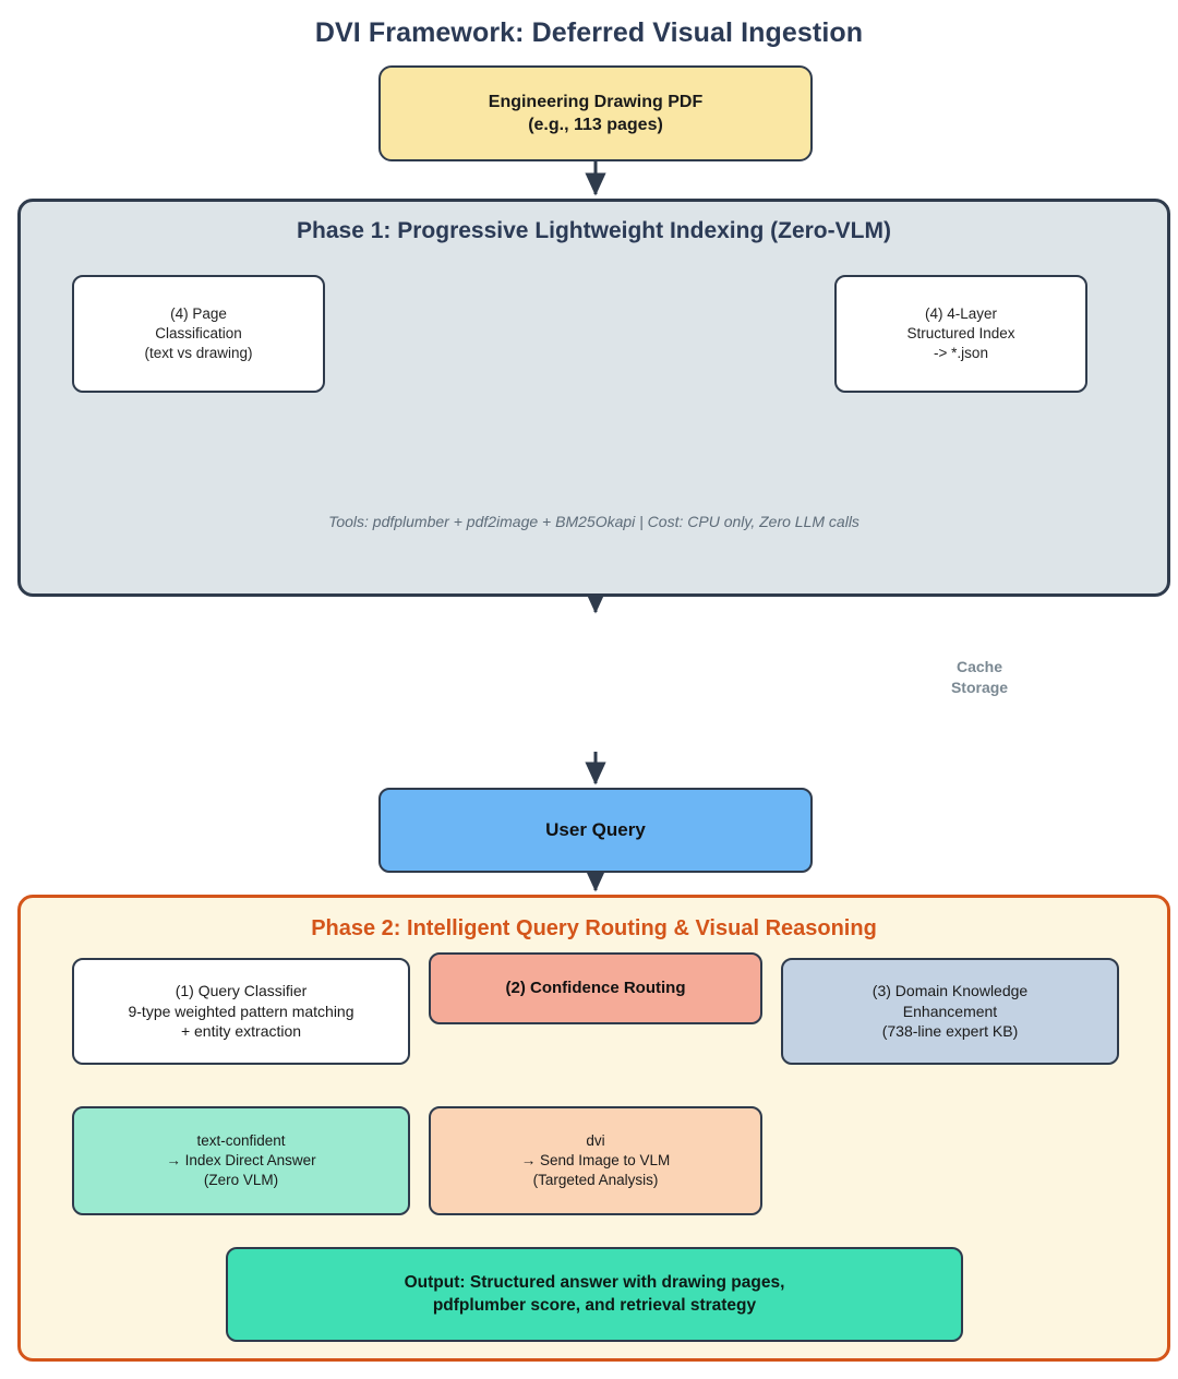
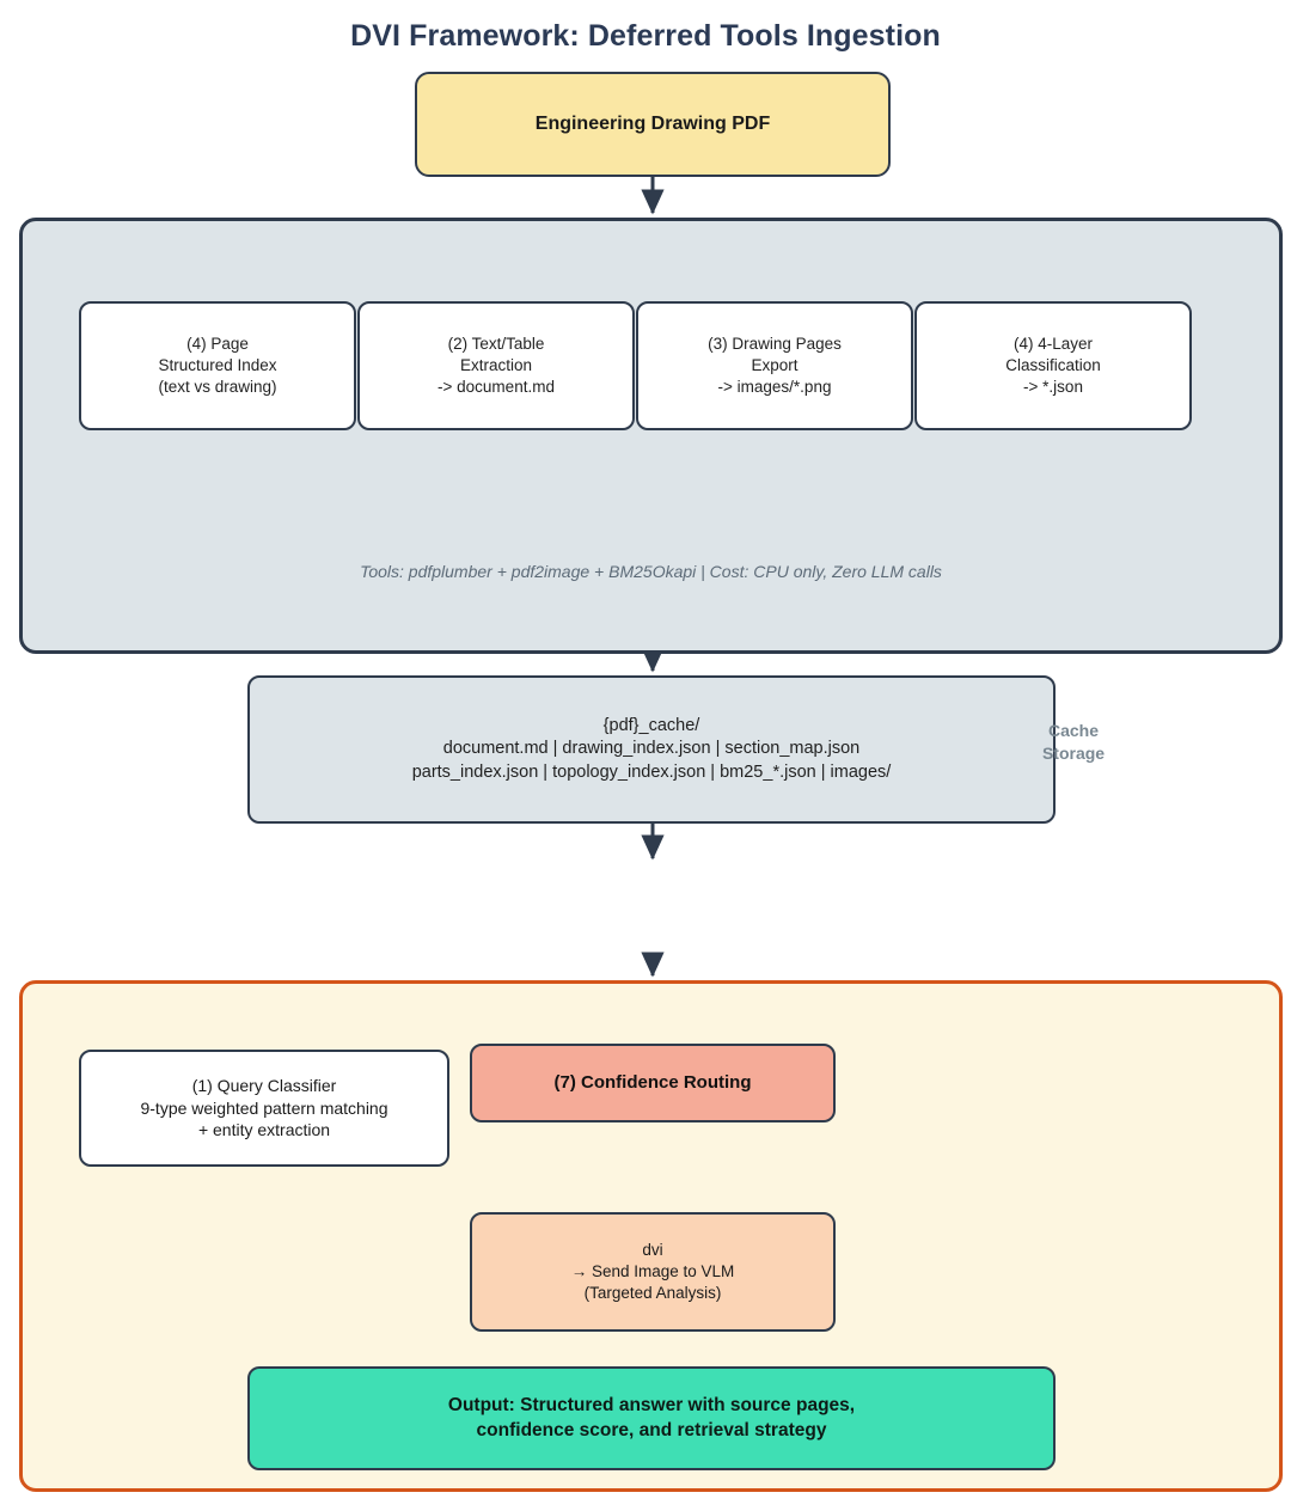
- DVI Framework: Deferred Visual Ingestion
+ DVI Framework: Deferred Tools Ingestion
  Engineering Drawing PDF
- (e.g., 113 pages)
- Phase 1: Progressive Lightweight Indexing (Zero-VLM)
  (4) Page
- Classification
+ Structured Index
  (text vs drawing)
+ (2) Text/Table
+ Extraction
+ -> document.md
+ (3) Drawing Pages
+ Export
+ -> images/*.png
  (4) 4-Layer
- Structured Index
+ Classification
  -> *.json
  Tools: pdfplumber + pdf2image + BM25Okapi | Cost: CPU only, Zero LLM calls
+ {pdf}_cache/
+ document.md | drawing_index.json | section_map.json
+ parts_index.json | topology_index.json | bm25_*.json | images/
  Cache
  Storage
- User Query
- Phase 2: Intelligent Query Routing & Visual Reasoning
  (1) Query Classifier
  9-type weighted pattern matching
  + entity extraction
- (2) Confidence Routing
+ (7) Confidence Routing
- (3) Domain Knowledge
- Enhancement
- (738-line expert KB)
- text-confident
- → Index Direct Answer
- (Zero VLM)
  dvi
  → Send Image to VLM
  (Targeted Analysis)
- Output: Structured answer with drawing pages,
+ Output: Structured answer with source pages,
- pdfplumber score, and retrieval strategy
+ confidence score, and retrieval strategy
